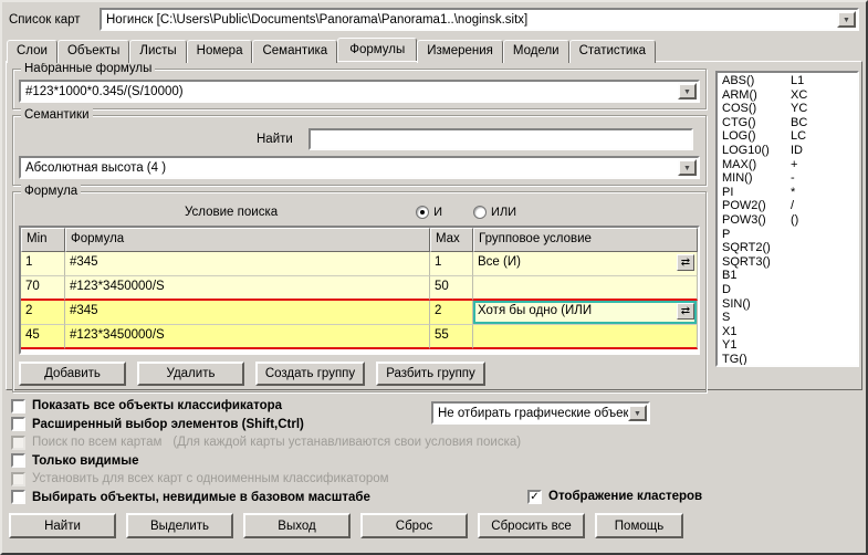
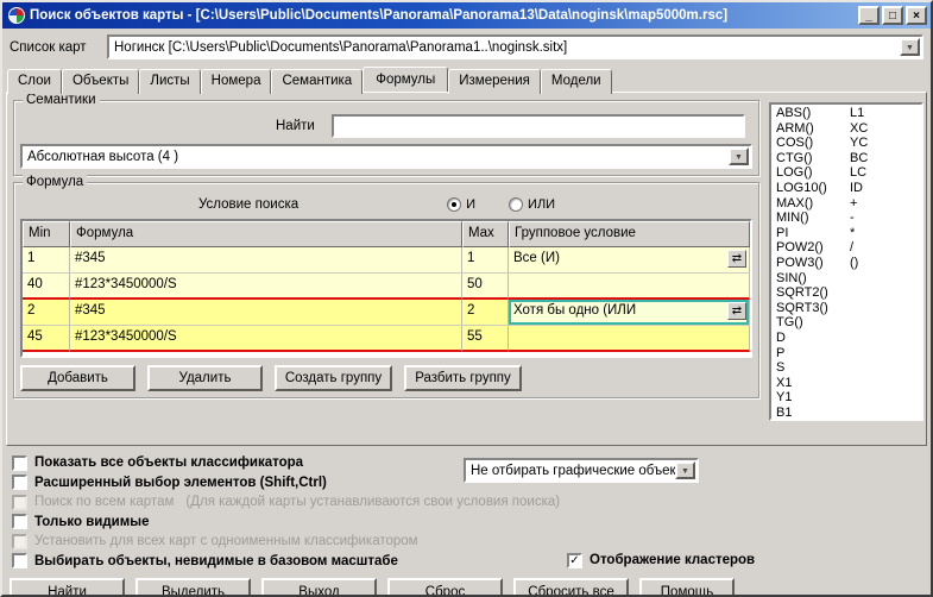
+ Поиск объектов карты - [C:\Users\Public\Documents\Panorama\Panorama13\Data\noginsk\map5000m.rsc]
+ _
+ □
+ ×
  Список карт
  Ногинск [C:\Users\Public\Documents\Panorama\Panorama1..\noginsk.sitx]
  Слои
  Объекты
  Листы
  Номера
  Семантика
  Формулы
  Измерения
  Модели
- Статистика
- Набранные формулы
- #123*1000*0.345/(S/10000)
  Семантики
  Найти
  Абсолютная высота (4 )
  Формула
  Условие поиска
  И
  ИЛИ
  Min
  Формула
  Max
  Групповое условие
  1
  #345
  1
  Все (И)
  ⇄
- 70
+ 40
  #123*3450000/S
  50
  2
  #345
  2
  Хотя бы одно (ИЛИ
  ⇄
  45
  #123*3450000/S
  55
  Добавить
  Удалить
  Создать группу
  Разбить группу
  ABS()
  L1
  ARM()
  XC
  COS()
  YC
  CTG()
  BC
  LOG()
  LC
  LOG10()
  ID
  MAX()
  +
  MIN()
  -
  PI
  *
  POW2()
  /
  POW3()
  ()
- P
+ SIN()
  SQRT2()
  SQRT3()
- B1
+ TG()
  D
- SIN()
+ P
  S
  X1
  Y1
- TG()
+ B1
  Показать все объекты классификатора
  Не отбирать графические объек
  Расширенный выбор элементов (Shift,Ctrl)
  Поиск по всем картам
  (Для каждой карты устанавливаются свои условия поиска)
  Только видимые
  Установить для всех карт с одноименным классификатором
  Выбирать объекты, невидимые в базовом масштабе
  ✓
  Отображение кластеров
  Найти
  Выделить
  Выход
  Сброс
  Сбросить все
  Помощь
